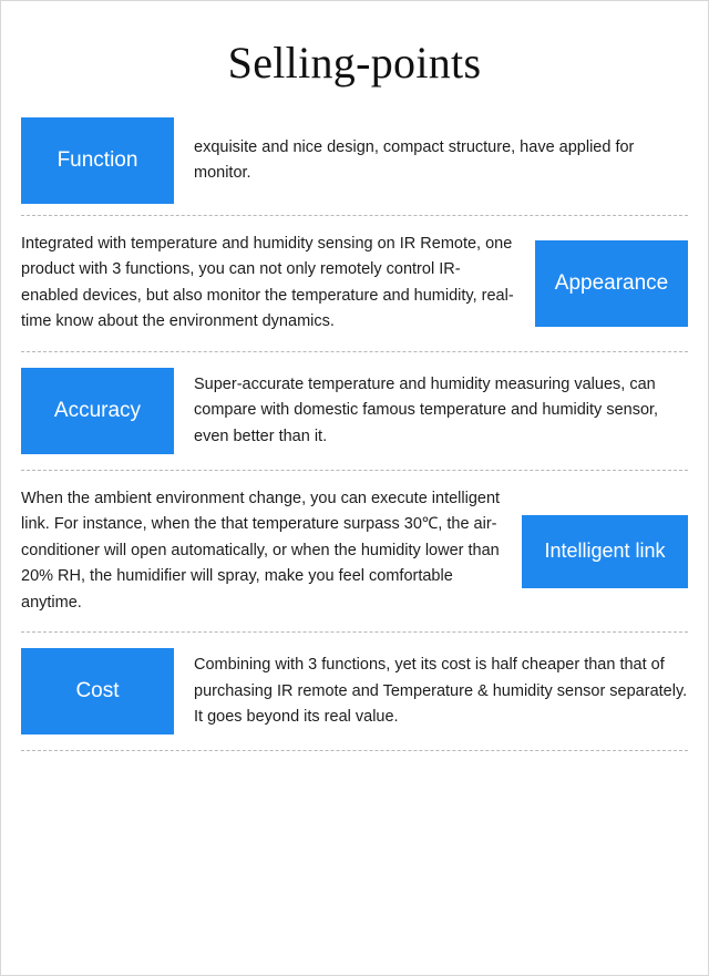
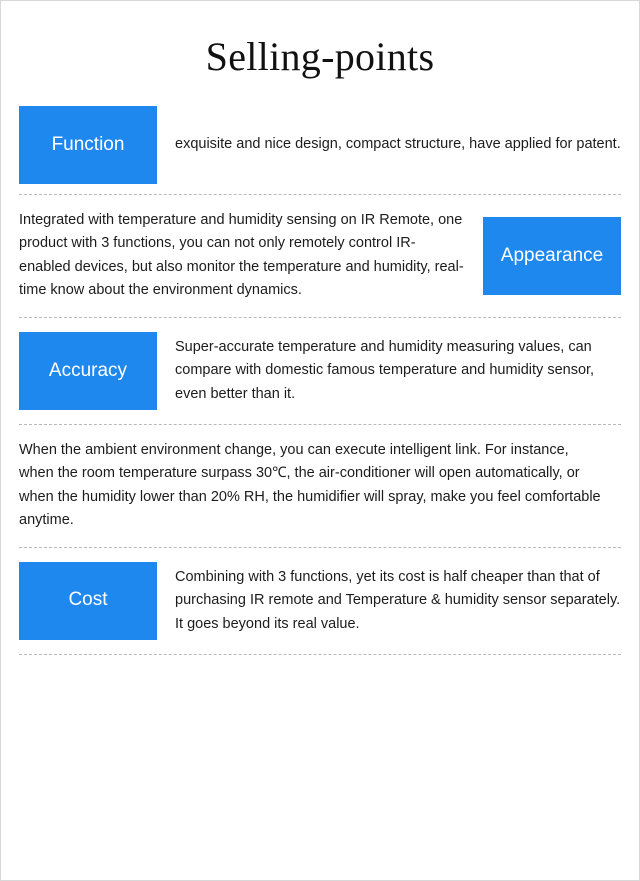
  Selling-points
  Function
- exquisite and nice design, compact structure, have applied for monitor.
+ exquisite and nice design, compact structure, have applied for patent.
  Integrated with temperature and humidity sensing on IR Remote, one product with 3 functions, you can not only remotely control IR-enabled devices, but also monitor the temperature and humidity, real-time know about the environment dynamics.
  Appearance
  Accuracy
  Super-accurate temperature and humidity measuring values, can compare with domestic famous temperature and humidity sensor, even better than it.
- When the ambient environment change, you can execute intelligent link. For instance, when the that temperature surpass 30℃, the air-conditioner will open automatically, or when the humidity lower than 20% RH, the humidifier will spray, make you feel comfortable anytime.
+ When the ambient environment change, you can execute intelligent link. For instance, when the room temperature surpass 30℃, the air-conditioner will open automatically, or when the humidity lower than 20% RH, the humidifier will spray, make you feel comfortable anytime.
- Intelligent link
  Cost
  Combining with 3 functions, yet its cost is half cheaper than that of purchasing IR remote and Temperature & humidity sensor separately. It goes beyond its real value.
